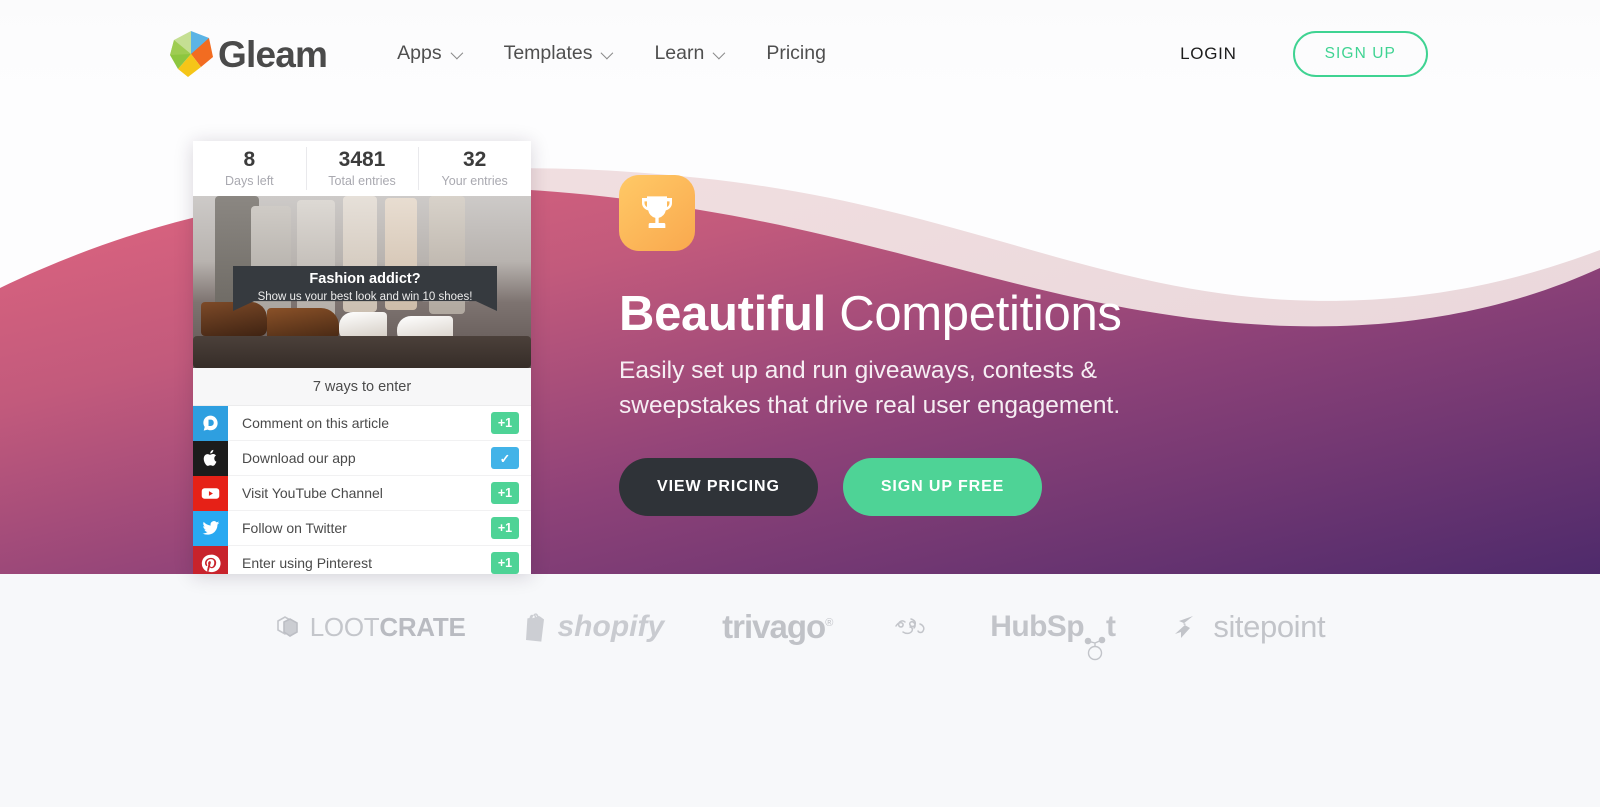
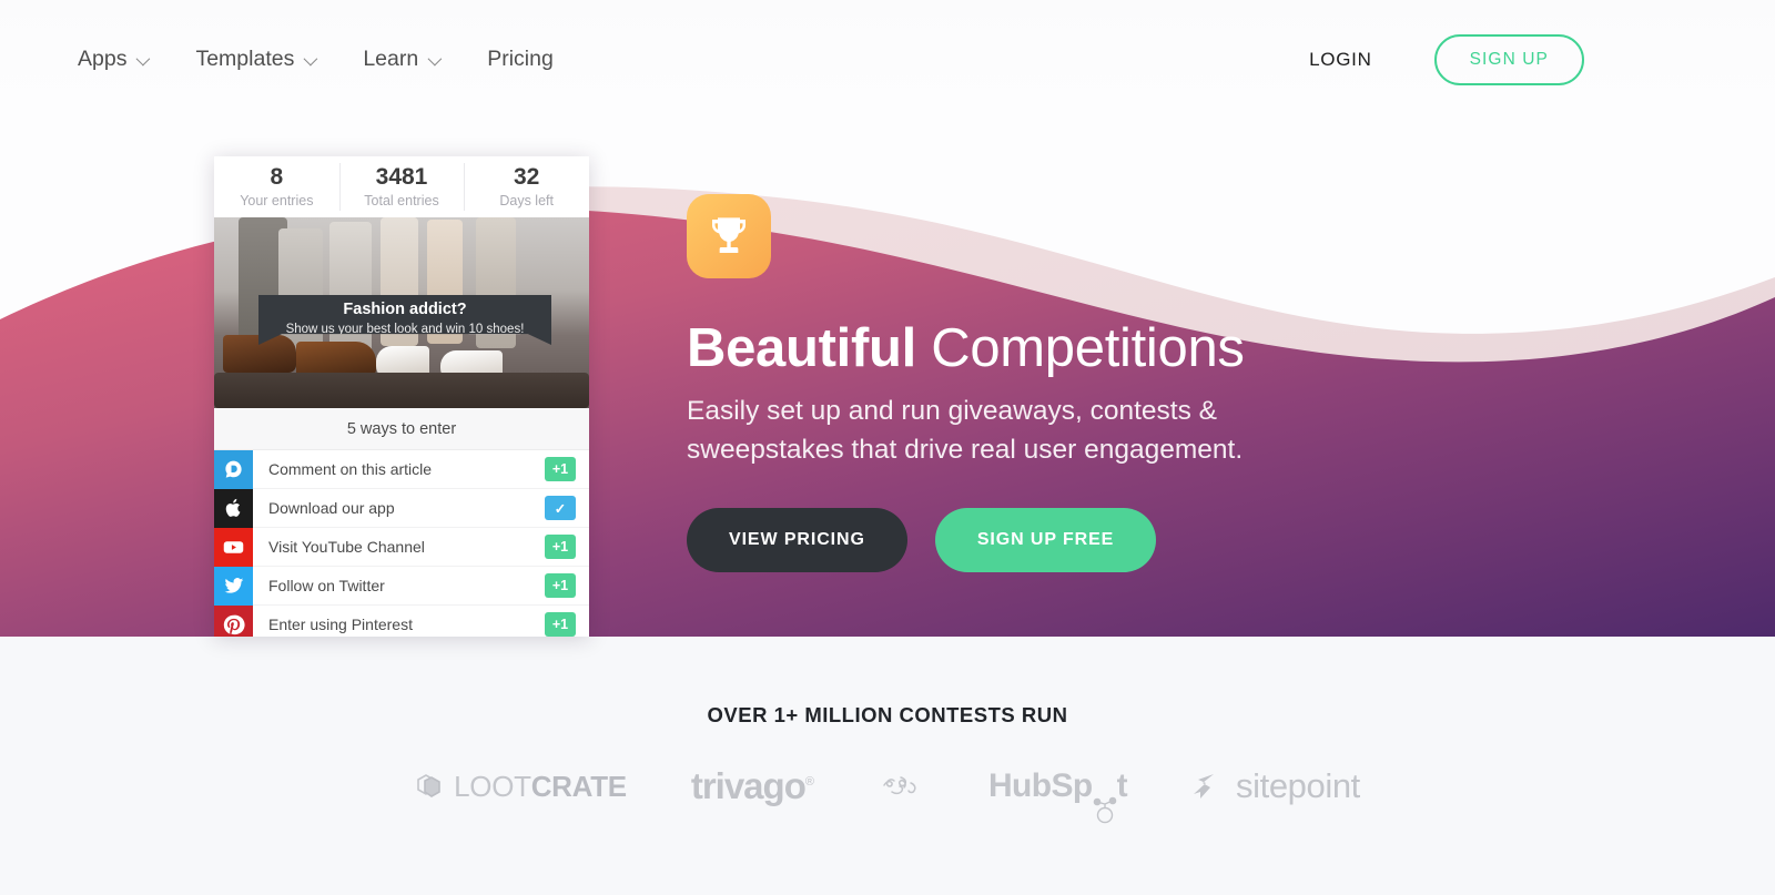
  Beautiful Competitions
  Easily set up and run giveaways, contests & sweepstakes that drive real user engagement.
  VIEW PRICING
  SIGN UP FREE
  8
- Days left
+ Your entries
  3481
  Total entries
  32
- Your entries
+ Days left
  Fashion addict?
  Show us your best look and win 10 shoes!
- 7 ways to enter
+ 5 ways to enter
  Comment on this article
  +1
  Download our app
  ✓
  Visit YouTube Channel
  +1
  Follow on Twitter
  +1
  Enter using Pinterest
  +1
- Gleam
  Apps
  Templates
  Learn
  Pricing
  LOGIN
  SIGN UP
+ OVER 1+ MILLION CONTESTS RUN
  LOOTCRATE
- shopify
  trivago®
  HubSp t
  sitepoint
